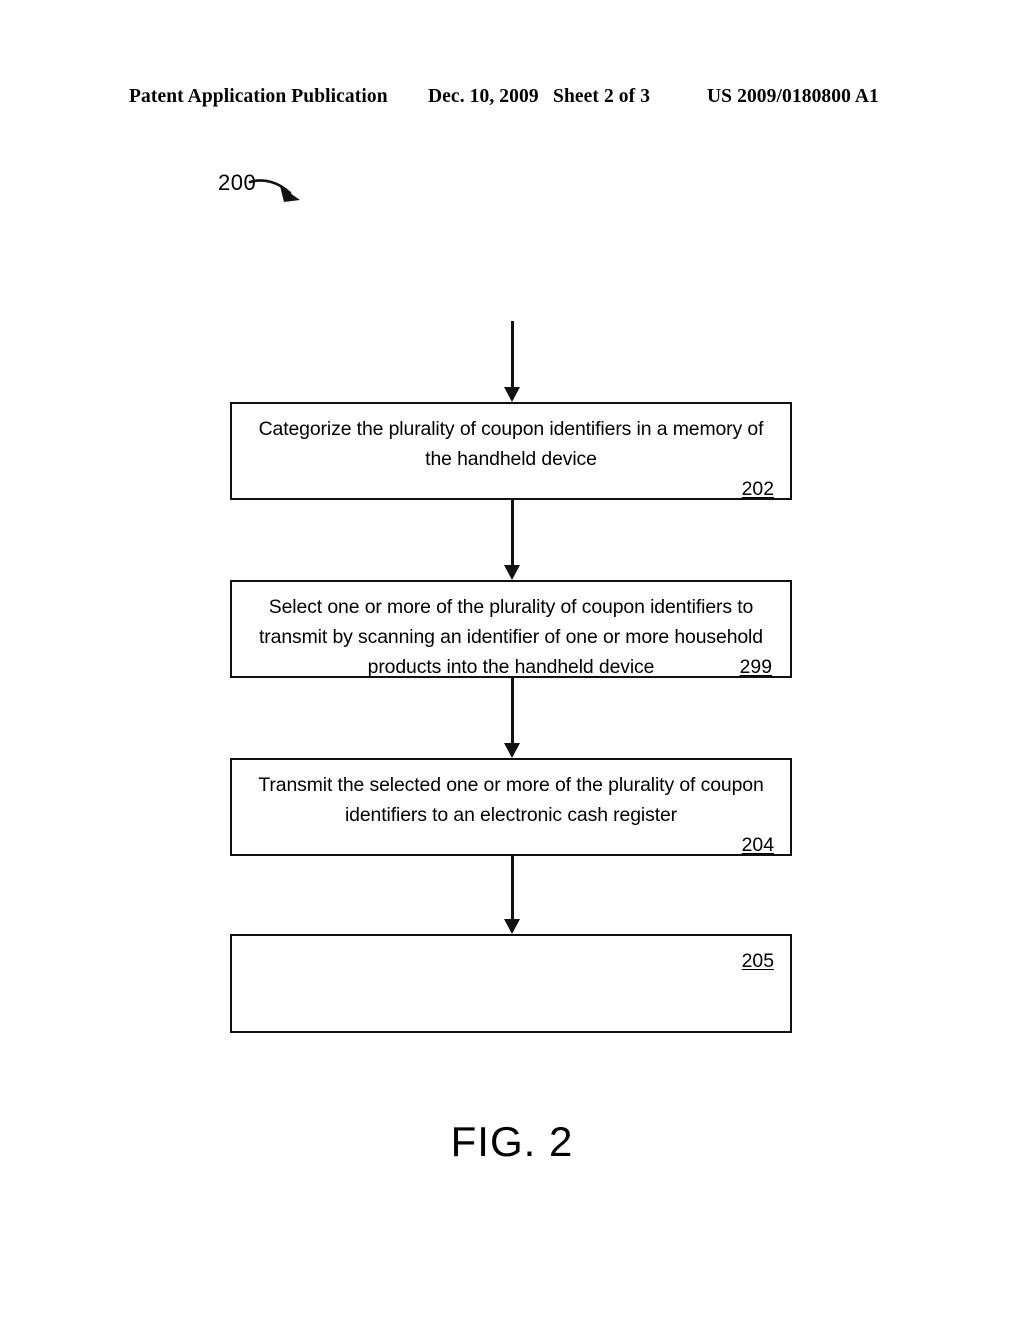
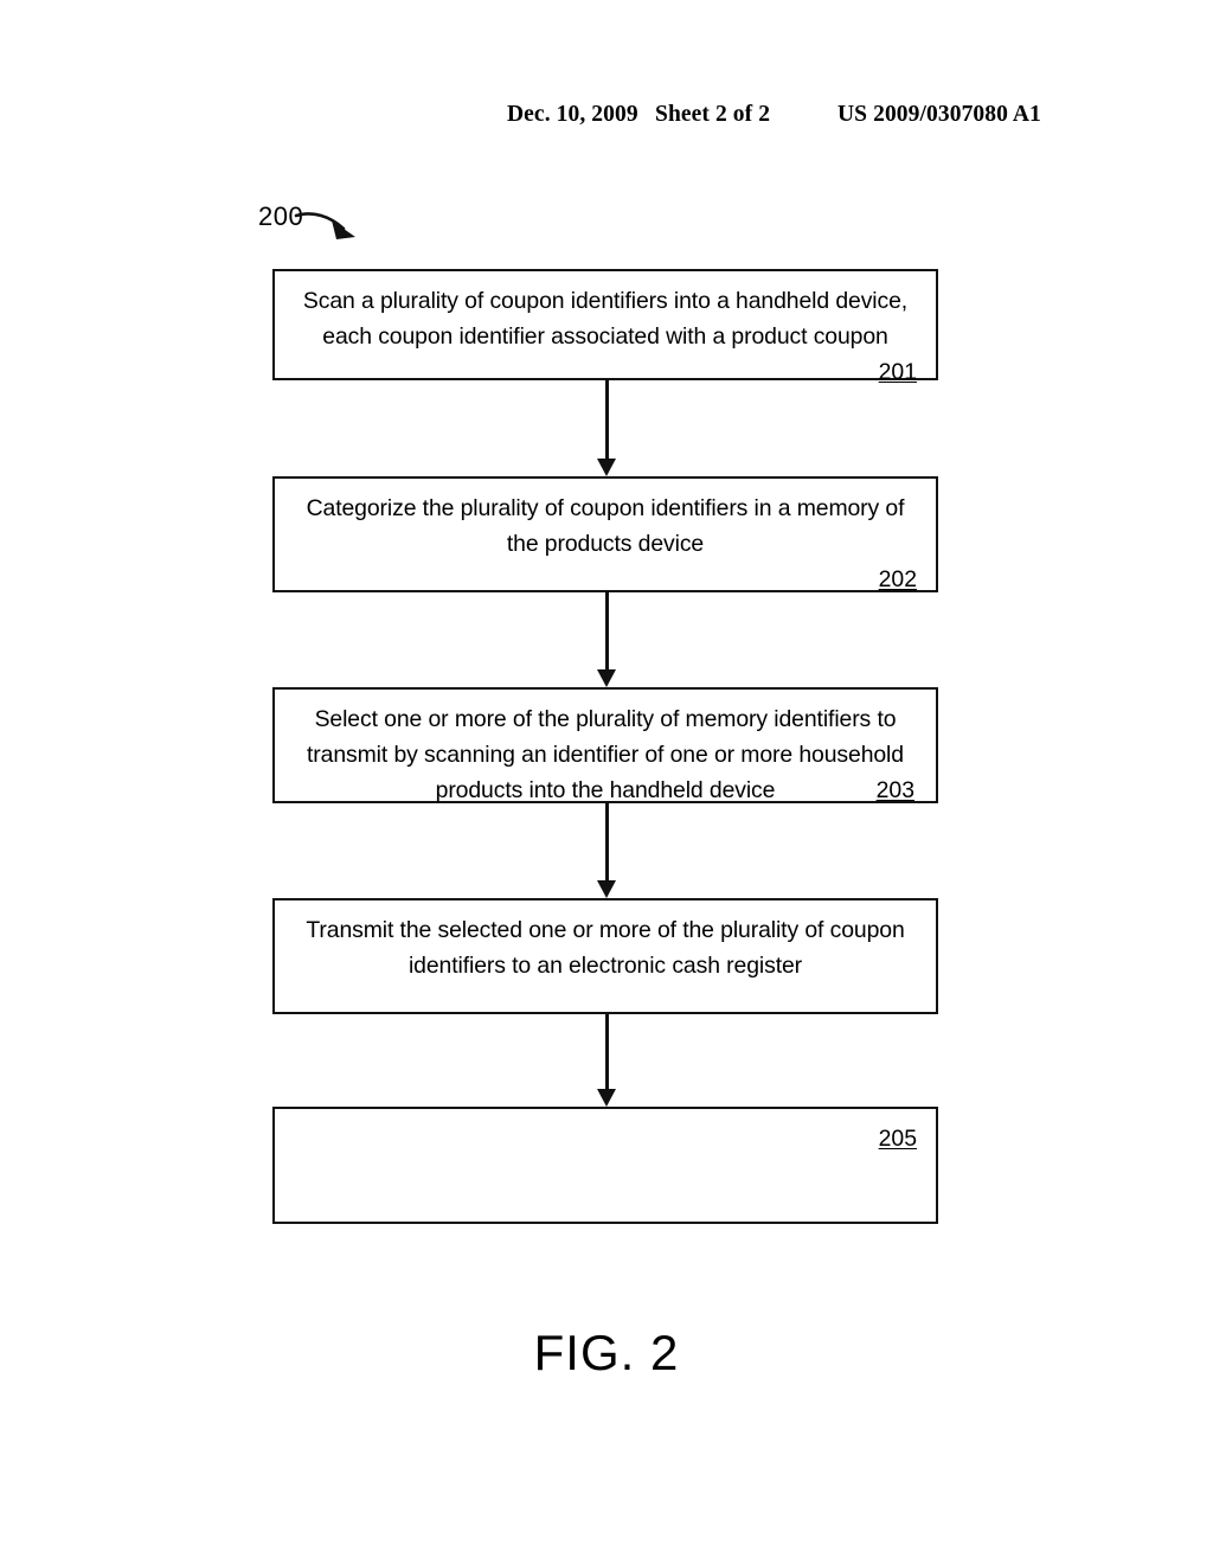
- Patent Application Publication
  Dec. 10, 2009
- Sheet 2 of 3
+ Sheet 2 of 2
- US 2009/0180800 A1
+ US 2009/0307080 A1
+ Scan a plurality of coupon identifiers into a handheld device, each coupon identifier associated with a product coupon
+ 201
- Categorize the plurality of coupon identifiers in a memory of the handheld device
+ Categorize the plurality of coupon identifiers in a memory of the products device
  202
- Select one or more of the plurality of coupon identifiers to transmit by scanning an identifier of one or more household products into the handheld device
+ Select one or more of the plurality of memory identifiers to transmit by scanning an identifier of one or more household products into the handheld device
- 299
+ 203
  Transmit the selected one or more of the plurality of coupon identifiers to an electronic cash register
- 204
  205
  FIG. 2
